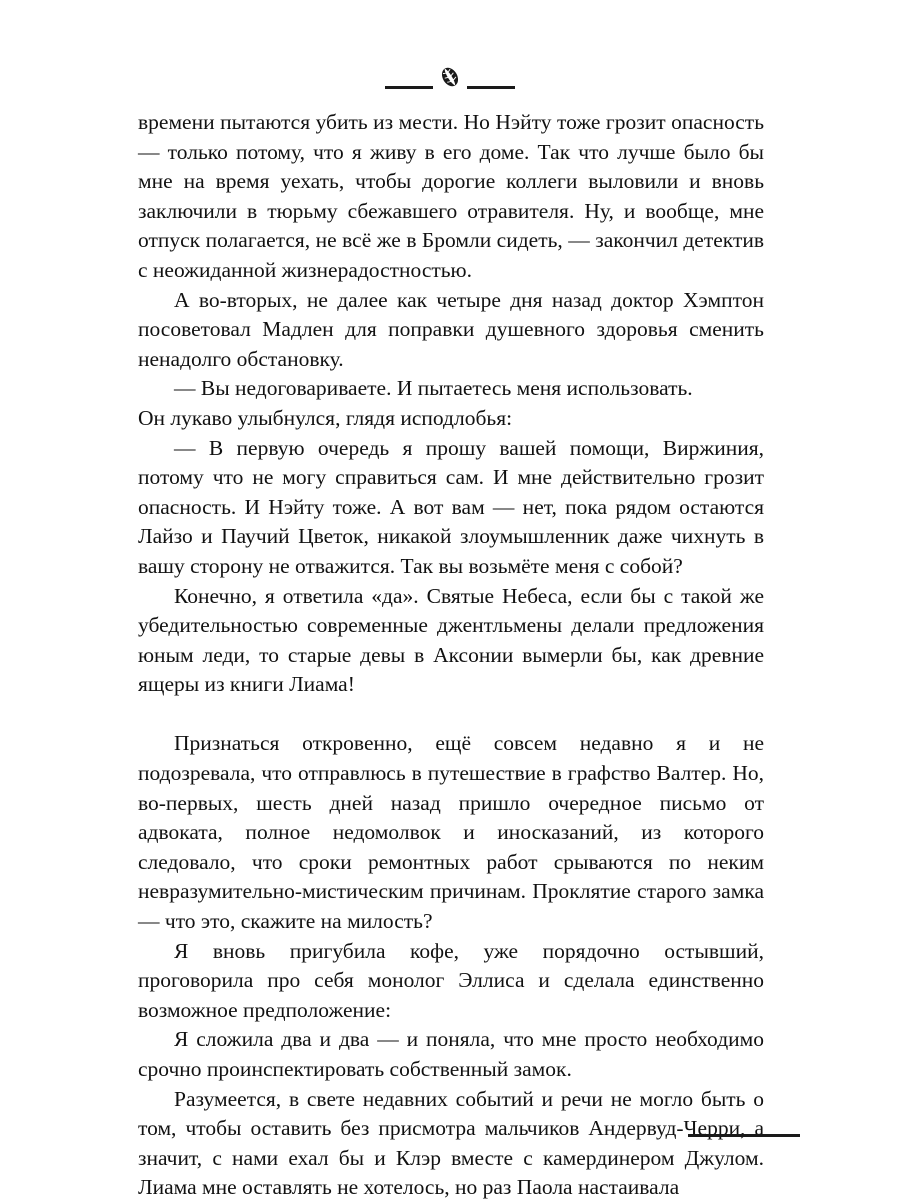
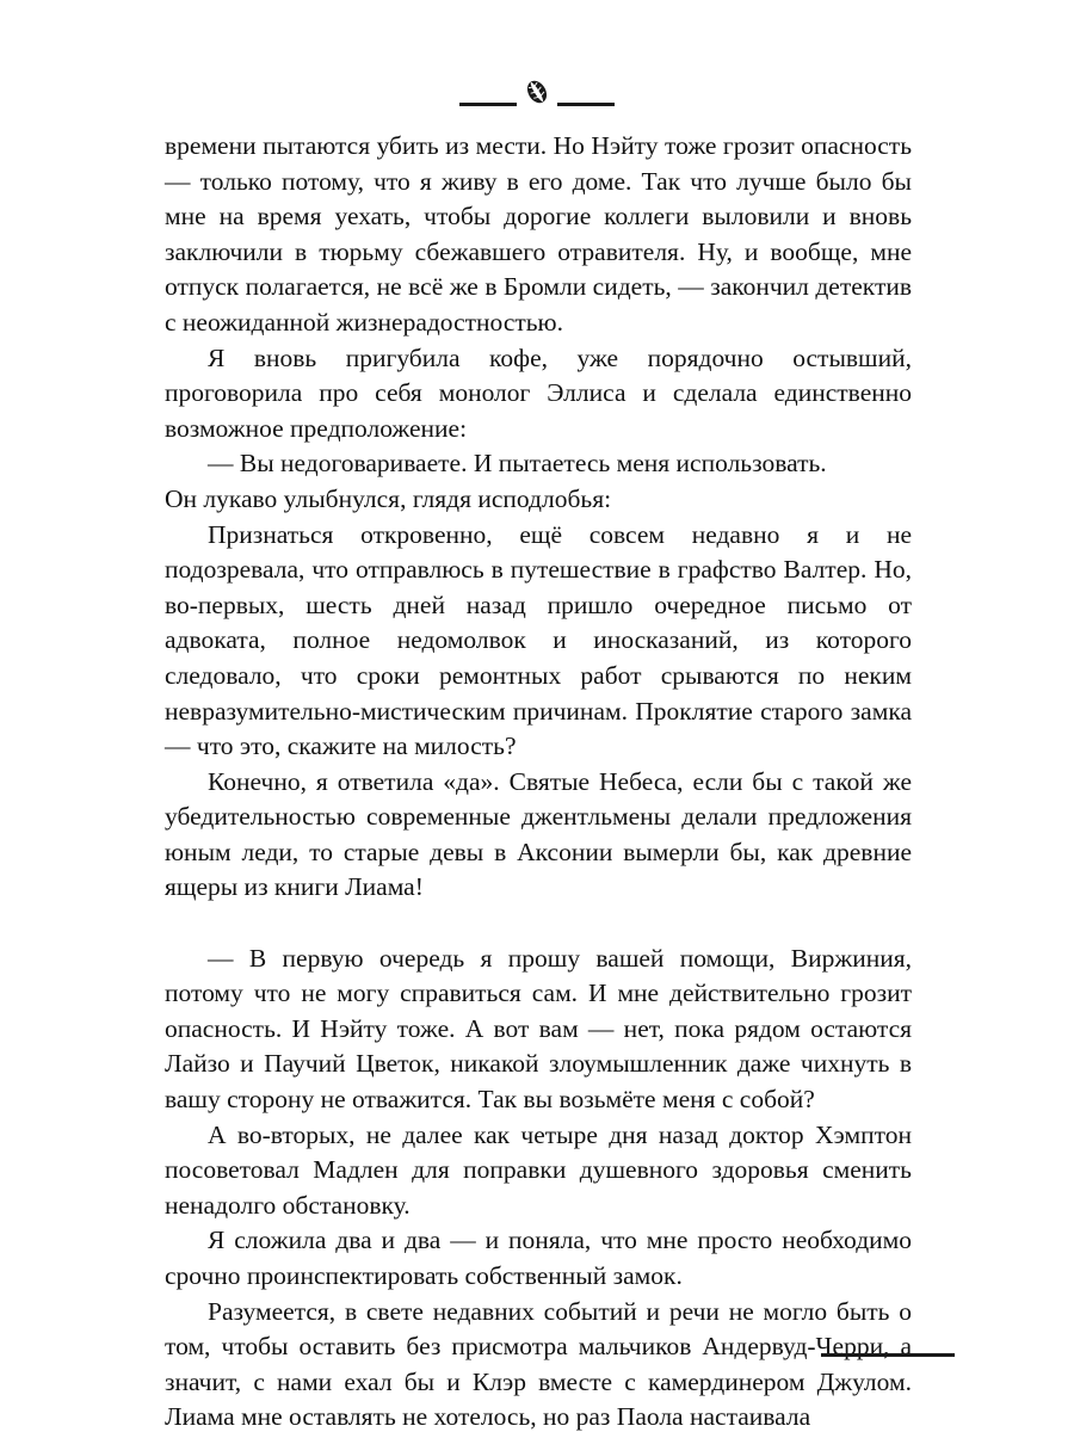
  времени пытаются убить из мести. Но Нэйту тоже грозит опасность — только потому, что я живу в его доме. Так что лучше было бы мне на время уехать, чтобы дорогие коллеги выловили и вновь заключили в тюрьму сбежавшего отравителя. Ну, и вообще, мне отпуск полагается, не всё же в Бромли сидеть, — закончил детектив с неожиданной жизнерадостностью.
- А во-вторых, не далее как четыре дня назад доктор Хэмптон посоветовал Мадлен для поправки душевного здоровья сменить ненадолго обстановку.
+ Я вновь пригубила кофе, уже порядочно остывший, проговорила про себя монолог Эллиса и сделала единственно возможное предположение:
  — Вы недоговариваете. И пытаетесь меня использовать.
  Он лукаво улыбнулся, глядя исподлобья:
- — В первую очередь я прошу вашей помощи, Виржиния, потому что не могу справиться сам. И мне действительно грозит опасность. И Нэйту тоже. А вот вам — нет, пока рядом остаются Лайзо и Паучий Цветок, никакой злоумышленник даже чихнуть в вашу сторону не отважится. Так вы возьмёте меня с собой?
+ Признаться откровенно, ещё совсем недавно я и не подозревала, что отправлюсь в путешествие в графство Валтер. Но, во-первых, шесть дней назад пришло очередное письмо от адвоката, полное недомолвок и иносказаний, из которого следовало, что сроки ремонтных работ срываются по неким невразумительно-мистическим причинам. Проклятие старого замка — что это, скажите на милость?
  Конечно, я ответила «да». Святые Небеса, если бы с такой же убедительностью современные джентльмены делали предложения юным леди, то старые девы в Аксонии вымерли бы, как древние ящеры из книги Лиама!
- Признаться откровенно, ещё совсем недавно я и не подозревала, что отправлюсь в путешествие в графство Валтер. Но, во-первых, шесть дней назад пришло очередное письмо от адвоката, полное недомолвок и иносказаний, из которого следовало, что сроки ремонтных работ срываются по неким невразумительно-мистическим причинам. Проклятие старого замка — что это, скажите на милость?
+ — В первую очередь я прошу вашей помощи, Виржиния, потому что не могу справиться сам. И мне действительно грозит опасность. И Нэйту тоже. А вот вам — нет, пока рядом остаются Лайзо и Паучий Цветок, никакой злоумышленник даже чихнуть в вашу сторону не отважится. Так вы возьмёте меня с собой?
- Я вновь пригубила кофе, уже порядочно остывший, проговорила про себя монолог Эллиса и сделала единственно возможное предположение:
+ А во-вторых, не далее как четыре дня назад доктор Хэмптон посоветовал Мадлен для поправки душевного здоровья сменить ненадолго обстановку.
  Я сложила два и два — и поняла, что мне просто необходимо срочно проинспектировать собственный замок.
  Разумеется, в свете недавних событий и речи не могло быть о том, чтобы оставить без присмотра мальчиков Андервуд-Черри, а значит, с нами ехал бы и Клэр вместе с камердинером Джулом. Лиама мне оставлять не хотелось, но раз Паола настаивала
